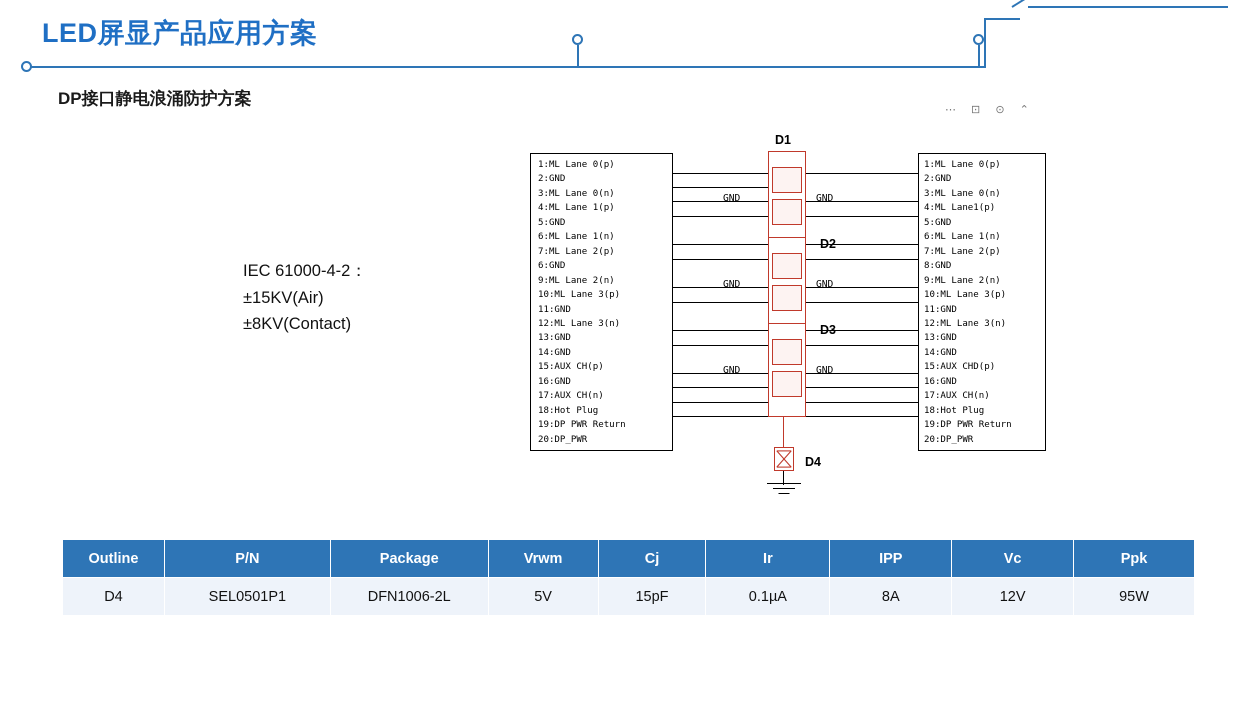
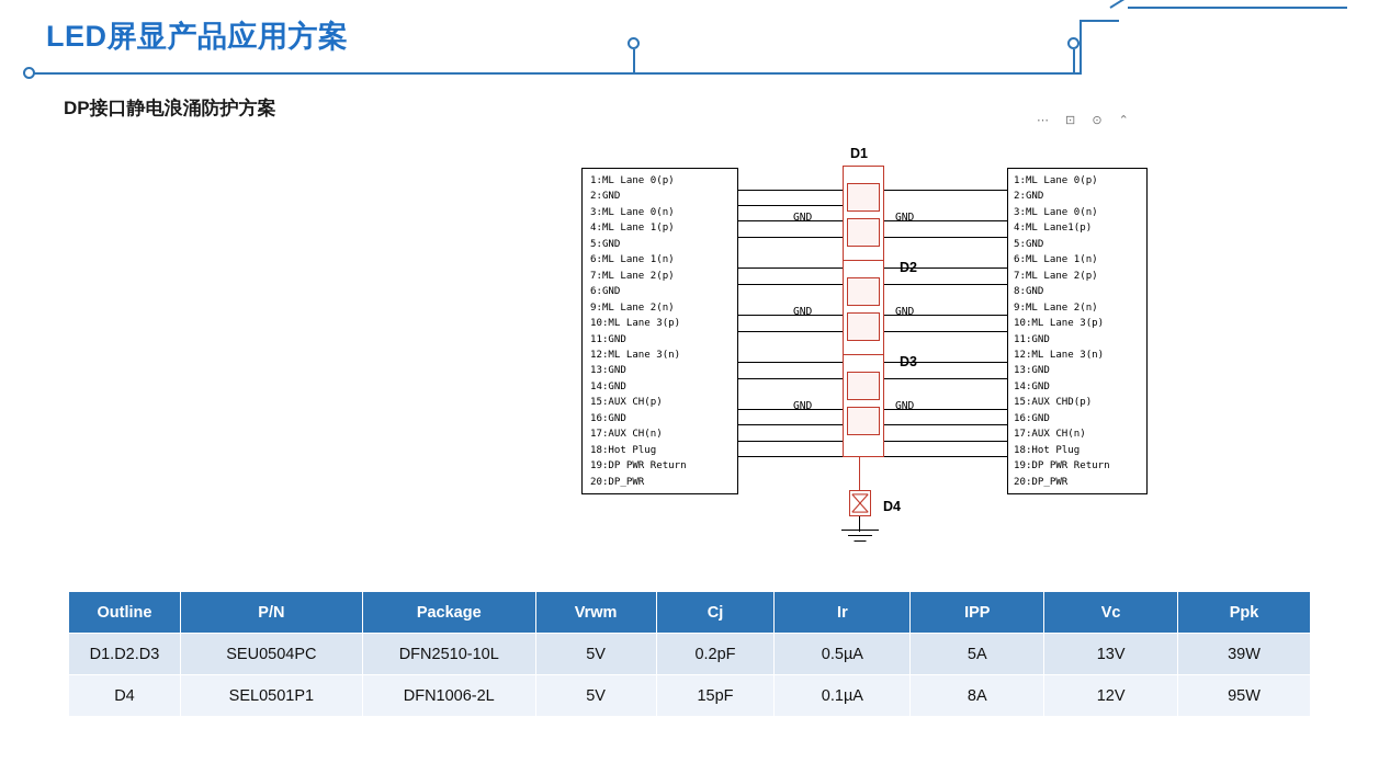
  LED屏显产品应用方案
  DP接口静电浪涌防护方案
  ⋯ ⊡ ⊙ ⌃
- IEC 61000-4-2：
- ±15KV(Air)
- ±8KV(Contact)
  1:ML Lane 0(p)
  2:GND
  3:ML Lane 0(n)
  4:ML Lane 1(p)
  5:GND
  6:ML Lane 1(n)
  7:ML Lane 2(p)
  6:GND
  9:ML Lane 2(n)
  10:ML Lane 3(p)
  11:GND
  12:ML Lane 3(n)
  13:GND
  14:GND
  15:AUX CH(p)
  16:GND
  17:AUX CH(n)
  18:Hot Plug
  19:DP PWR Return
  20:DP_PWR
  1:ML Lane 0(p)
  2:GND
  3:ML Lane 0(n)
  4:ML Lane1(p)
  5:GND
  6:ML Lane 1(n)
  7:ML Lane 2(p)
  8:GND
  9:ML Lane 2(n)
  10:ML Lane 3(p)
  11:GND
  12:ML Lane 3(n)
  13:GND
  14:GND
  15:AUX CHD(p)
  16:GND
  17:AUX CH(n)
  18:Hot Plug
  19:DP PWR Return
  20:DP_PWR
  D1
  GND
  GND
  D2
  GND
  GND
  D3
  GND
  GND
  D4
  Outline	P/N	Package	Vrwm	Cj	Ir	IPP	Vc	Ppk
+ D1.D2.D3	SEU0504PC	DFN2510-10L	5V	0.2pF	0.5µA	5A	13V	39W
  D4	SEL0501P1	DFN1006-2L	5V	15pF	0.1µA	8A	12V	95W
